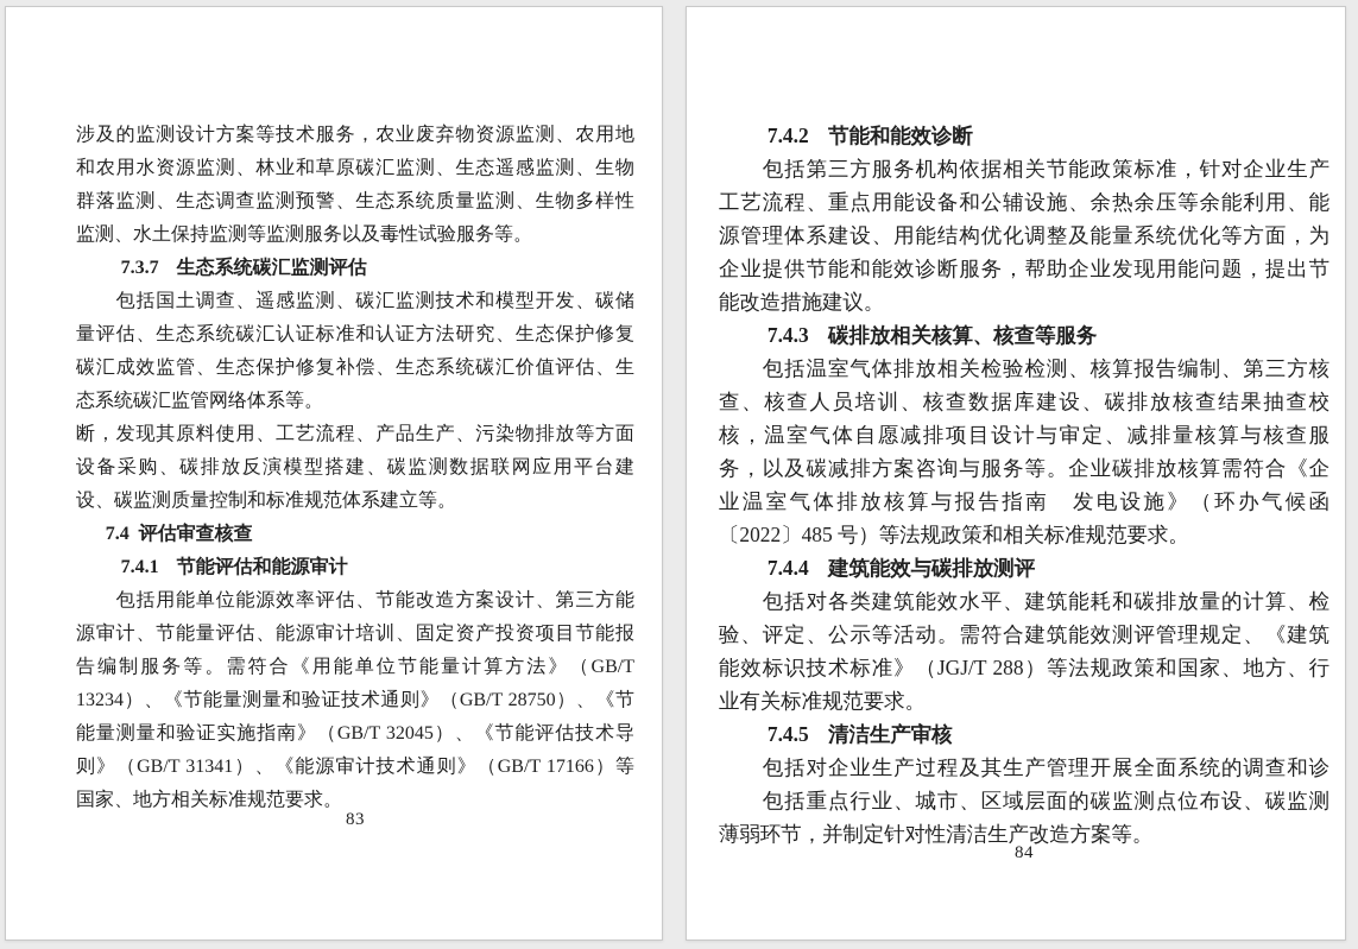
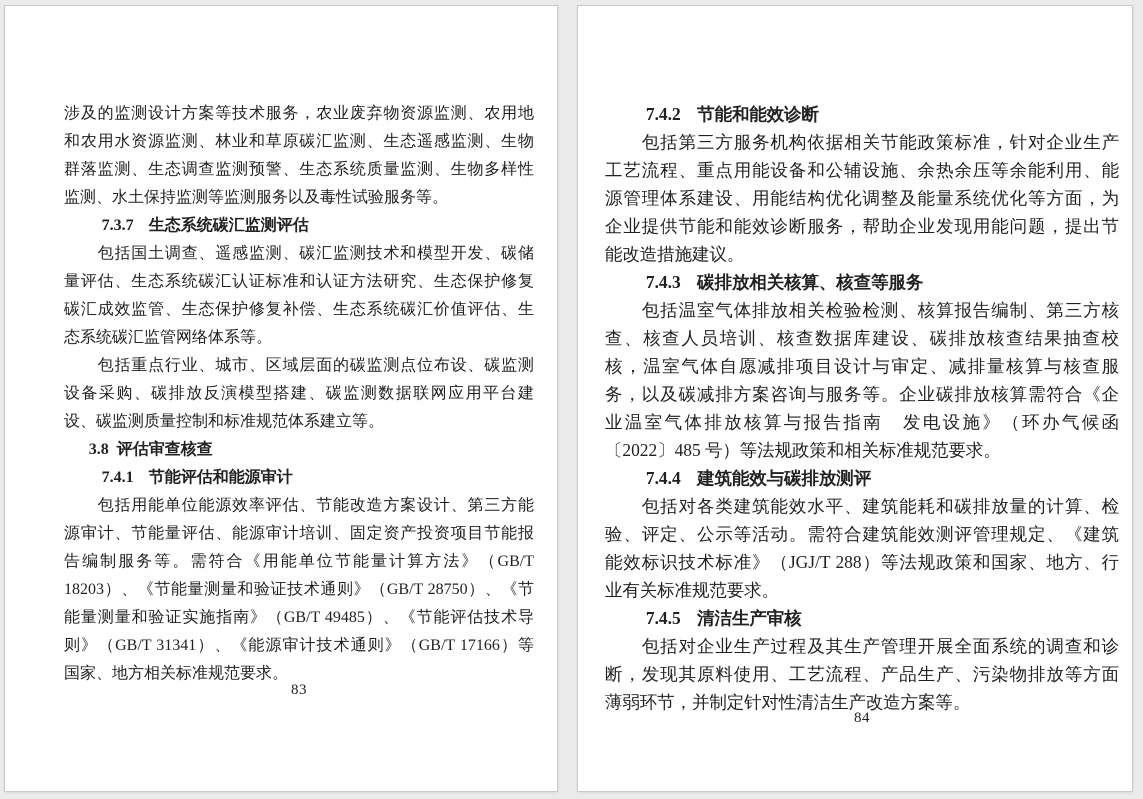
  涉及的监测设计方案等技术服务，农业废弃物资源监测、农用地
  和农用水资源监测、林业和草原碳汇监测、生态遥感监测、生物
  群落监测、生态调查监测预警、生态系统质量监测、生物多样性
  监测、水土保持监测等监测服务以及毒性试验服务等。
  7.3.7 生态系统碳汇监测评估
  包括国土调查、遥感监测、碳汇监测技术和模型开发、碳储
  量评估、生态系统碳汇认证标准和认证方法研究、生态保护修复
  碳汇成效监管、生态保护修复补偿、生态系统碳汇价值评估、生
  态系统碳汇监管网络体系等。
- 断，发现其原料使用、工艺流程、产品生产、污染物排放等方面
+ 包括重点行业、城市、区域层面的碳监测点位布设、碳监测
  设备采购、碳排放反演模型搭建、碳监测数据联网应用平台建
  设、碳监测质量控制和标准规范体系建立等。
- 7.4 评估审查核查
+ 3.8 评估审查核查
  7.4.1 节能评估和能源审计
  包括用能单位能源效率评估、节能改造方案设计、第三方能
  源审计、节能量评估、能源审计培训、固定资产投资项目节能报
  告编制服务等。需符合《用能单位节能量计算方法》（GB/T
- 13234）、《节能量测量和验证技术通则》（GB/T 28750）、《节
+ 18203）、《节能量测量和验证技术通则》（GB/T 28750）、《节
- 能量测量和验证实施指南》（GB/T 32045）、《节能评估技术导
+ 能量测量和验证实施指南》（GB/T 49485）、《节能评估技术导
  则》（GB/T 31341）、《能源审计技术通则》（GB/T 17166）等
  国家、地方相关标准规范要求。
  83
  7.4.2 节能和能效诊断
  包括第三方服务机构依据相关节能政策标准，针对企业生产
  工艺流程、重点用能设备和公辅设施、余热余压等余能利用、能
  源管理体系建设、用能结构优化调整及能量系统优化等方面，为
  企业提供节能和能效诊断服务，帮助企业发现用能问题，提出节
  能改造措施建议。
  7.4.3 碳排放相关核算、核查等服务
  包括温室气体排放相关检验检测、核算报告编制、第三方核
  查、核查人员培训、核查数据库建设、碳排放核查结果抽查校
  核，温室气体自愿减排项目设计与审定、减排量核算与核查服
  务，以及碳减排方案咨询与服务等。企业碳排放核算需符合《企
  业温室气体排放核算与报告指南 发电设施》（环办气候函
  〔2022〕485 号）等法规政策和相关标准规范要求。
  7.4.4 建筑能效与碳排放测评
  包括对各类建筑能效水平、建筑能耗和碳排放量的计算、检
  验、评定、公示等活动。需符合建筑能效测评管理规定、《建筑
  能效标识技术标准》（JGJ/T 288）等法规政策和国家、地方、行
  业有关标准规范要求。
  7.4.5 清洁生产审核
  包括对企业生产过程及其生产管理开展全面系统的调查和诊
- 包括重点行业、城市、区域层面的碳监测点位布设、碳监测
+ 断，发现其原料使用、工艺流程、产品生产、污染物排放等方面
  薄弱环节，并制定针对性清洁生产改造方案等。
  84
